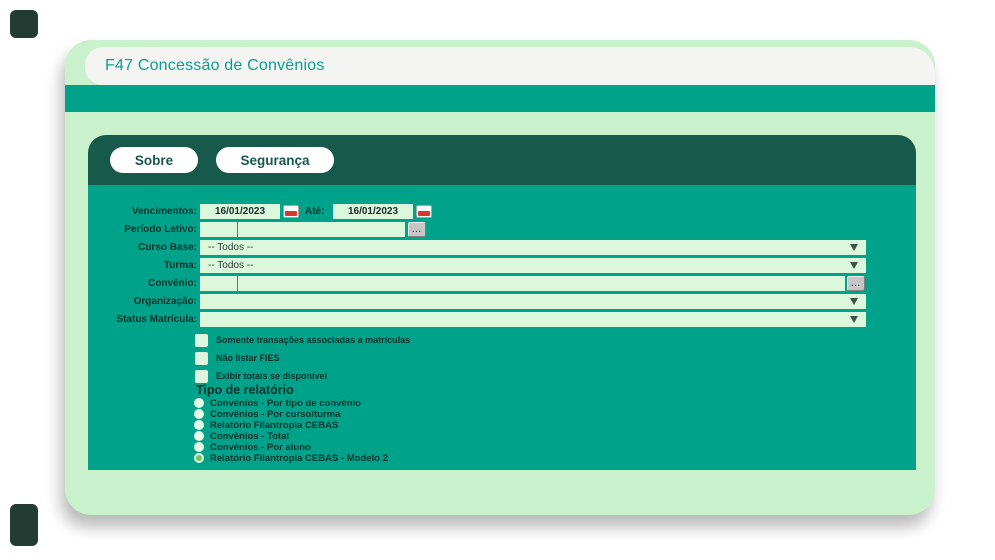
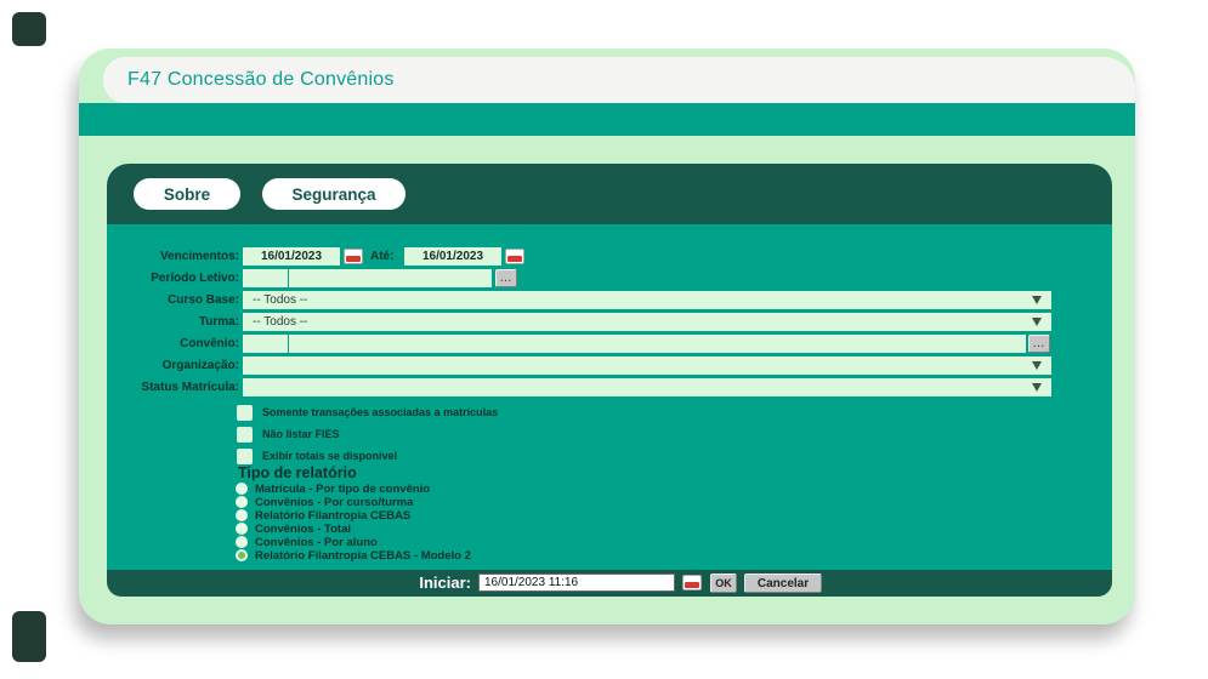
  F47 Concessão de Convênios
  Sobre
  Segurança
  Vencimentos:
  16/01/2023
  Até:
  16/01/2023
  Período Letivo:
  ...
  Curso Base:
  -- Todos --
  Turma:
  -- Todos --
  Convênio:
  ...
  Organização:
  Status Matrícula:
  Somente transações associadas a matrículas
  Não listar FIES
  Exibir totais se disponível
  Tipo de relatório
- Convênios - Por tipo de convênio
+ Matrícula - Por tipo de convênio
  Convênios - Por curso/turma
  Relatório Filantropia CEBAS
  Convênios - Total
  Convênios - Por aluno
  Relatório Filantropia CEBAS - Modelo 2
+ Iniciar:
+ 16/01/2023 11:16
+ OK
+ Cancelar
